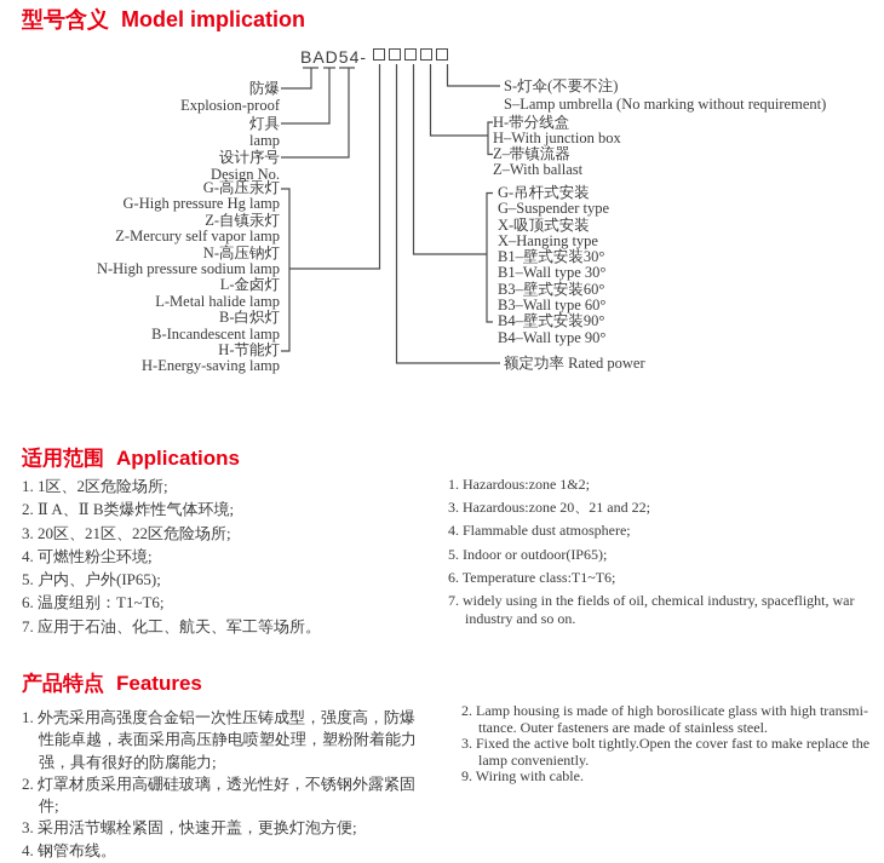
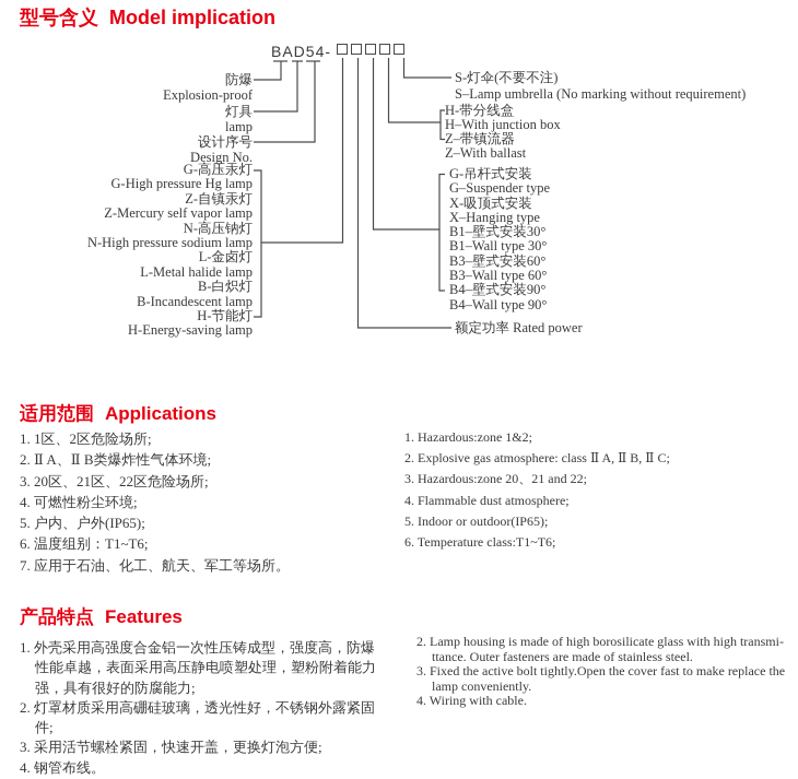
  型号含义 Model implication
  BAD54-
  防爆
  Explosion-proof
  灯具
  lamp
  设计序号
  Design No.
  G-高压汞灯
  G-High pressure Hg lamp
  Z-自镇汞灯
  Z-Mercury self vapor lamp
  N-高压钠灯
  N-High pressure sodium lamp
  L-金卤灯
  L-Metal halide lamp
  B-白炽灯
  B-Incandescent lamp
  H-节能灯
  H-Energy-saving lamp
  S-灯伞(不要不注)
  S–Lamp umbrella (No marking without requirement)
  H-带分线盒
  H–With junction box
  Z–带镇流器
  Z–With ballast
  G-吊杆式安装
  G–Suspender type
  X-吸顶式安装
  X–Hanging type
  B1–壁式安装30°
  B1–Wall type 30°
  B3–壁式安装60°
  B3–Wall type 60°
  B4–壁式安装90°
  B4–Wall type 90°
  额定功率 Rated power
  适用范围 Applications
  1. 1区、2区危险场所;
  2. Ⅱ A、Ⅱ B类爆炸性气体环境;
  3. 20区、21区、22区危险场所;
  4. 可燃性粉尘环境;
  5. 户内、户外(IP65);
  6. 温度组别：T1~T6;
  7. 应用于石油、化工、航天、军工等场所。
  1. Hazardous:zone 1&2;
+ 2. Explosive gas atmosphere: class Ⅱ A, Ⅱ B, Ⅱ C;
  3. Hazardous:zone 20、21 and 22;
  4. Flammable dust atmosphere;
  5. Indoor or outdoor(IP65);
  6. Temperature class:T1~T6;
- 7. widely using in the fields of oil, chemical industry, spaceflight, war industry and so on.
  产品特点 Features
  1. 外壳采用高强度合金铝一次性压铸成型，强度高，防爆性能卓越，表面采用高压静电喷塑处理，塑粉附着能力强，具有很好的防腐能力;
  2. 灯罩材质采用高硼硅玻璃，透光性好，不锈钢外露紧固件;
  3. 采用活节螺栓紧固，快速开盖，更换灯泡方便;
  4. 钢管布线。
  2. Lamp housing is made of high borosilicate glass with high transmi- ttance. Outer fasteners are made of stainless steel.
  3. Fixed the active bolt tightly.Open the cover fast to make replace the lamp conveniently.
- 9. Wiring with cable.
+ 4. Wiring with cable.
